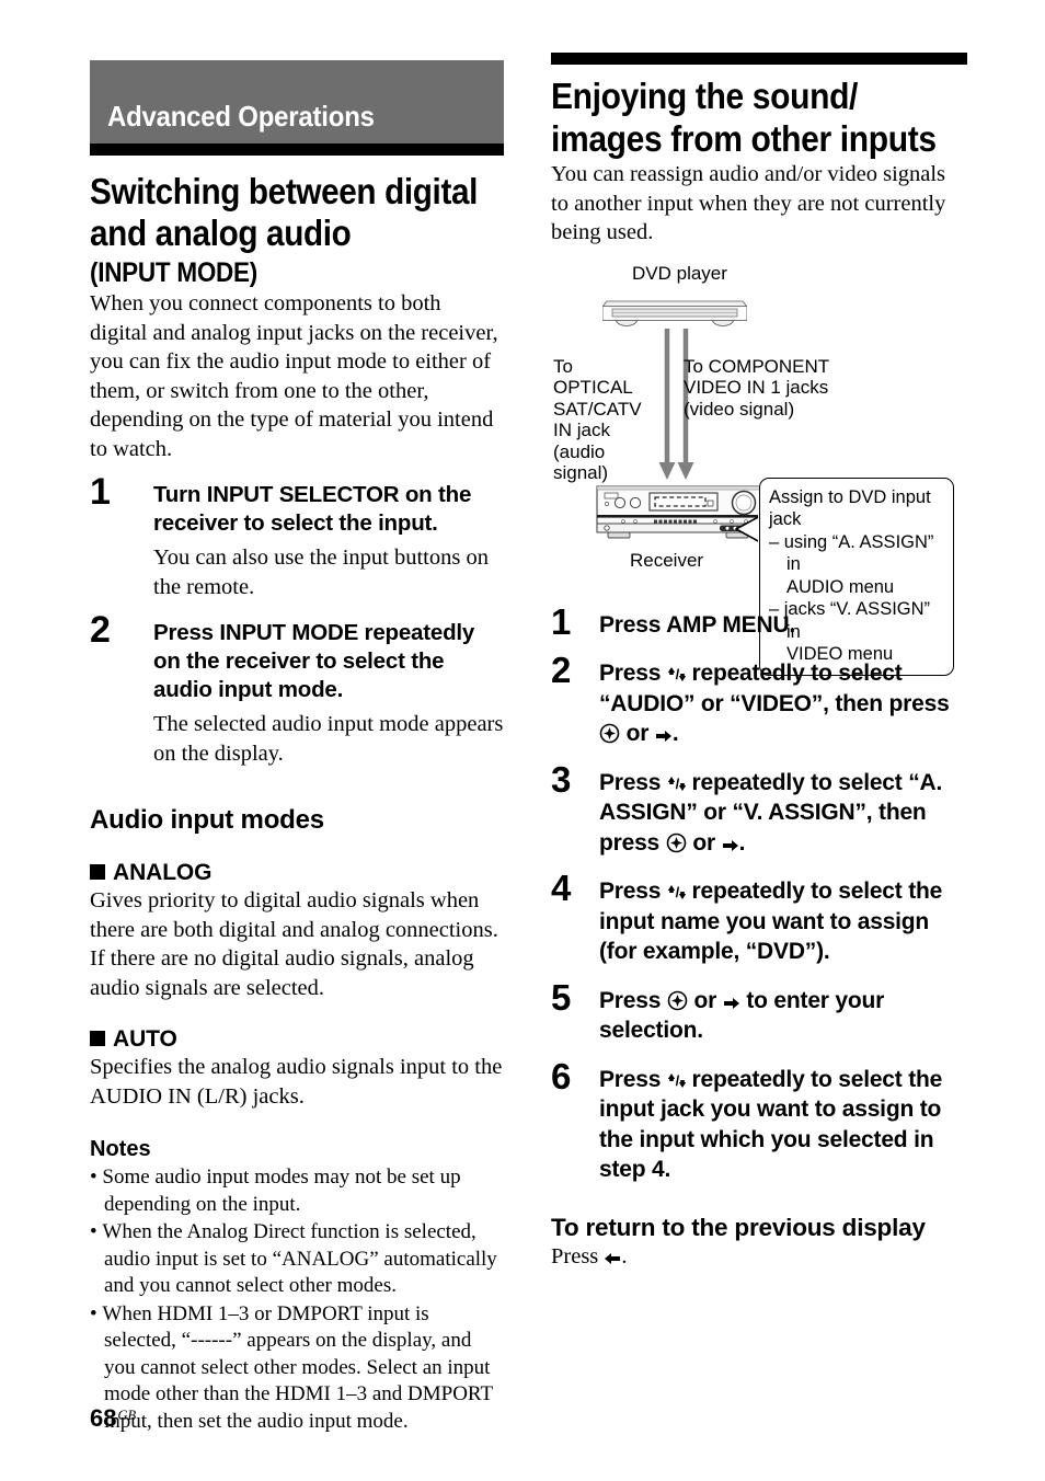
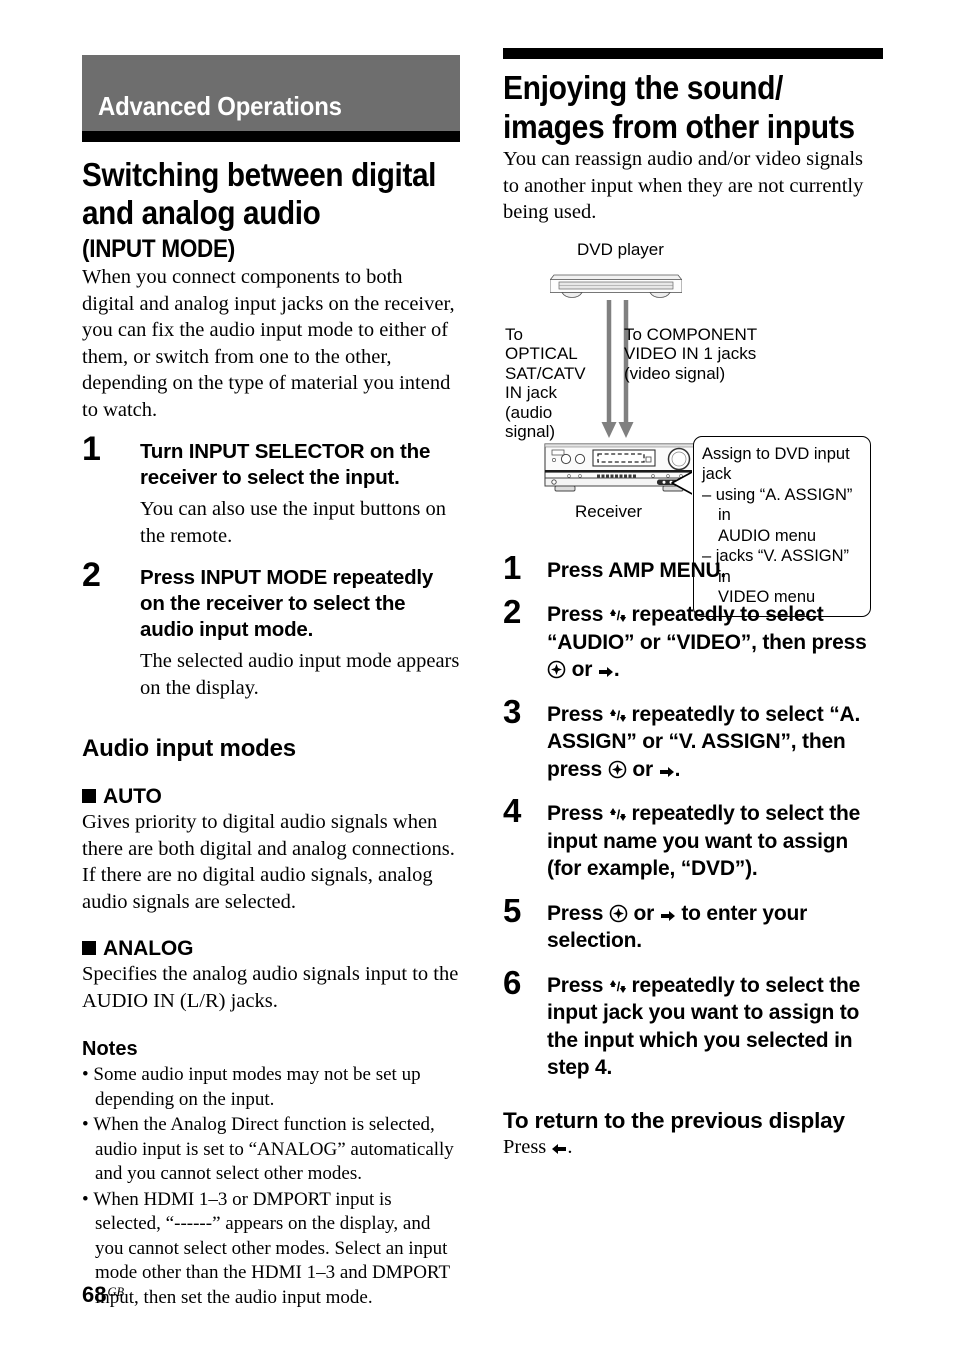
  Advanced Operations
  Switching between digital and analog audio
  (INPUT MODE)
  When you connect components to both digital and analog input jacks on the receiver, you can fix the audio input mode to either of them, or switch from one to the other, depending on the type of material you intend to watch.
  1
  Turn INPUT SELECTOR on the receiver to select the input.
  You can also use the input buttons on the remote.
  2
  Press INPUT MODE repeatedly on the receiver to select the audio input mode.
  The selected audio input mode appears on the display.
  Audio input modes
- ANALOG
+ AUTO
  Gives priority to digital audio signals when there are both digital and analog connections. If there are no digital audio signals, analog audio signals are selected.
- AUTO
+ ANALOG
  Specifies the analog audio signals input to the AUDIO IN (L/R) jacks.
  Notes
  Some audio input modes may not be set up depending on the input.
  When the Analog Direct function is selected, audio input is set to “ANALOG” automatically and you cannot select other modes.
  When HDMI 1–3 or DMPORT input is selected, “------” appears on the display, and you cannot select other modes. Select an input mode other than the HDMI 1–3 and DMPORT input, then set the audio input mode.
  Enjoying the sound/ images from other inputs
  You can reassign audio and/or video signals to another input when they are not currently being used.
  DVD player
  To OPTICAL SAT/CATV IN jack (audio signal)
  To COMPONENT VIDEO IN 1 jacks (video signal)
  Receiver
  Assign to DVD input jack
  – using “A. ASSIGN” in
  AUDIO menu
  – jacks “V. ASSIGN” in
  VIDEO menu
  1
  Press AMP MENU.
  2
  Press
  /
  repeatedly to select “AUDIO” or “VIDEO”, then press or .
  3
  Press
  /
  repeatedly to select “A. ASSIGN” or “V. ASSIGN”, then press or .
  4
  Press
  /
  repeatedly to select the input name you want to assign (for example, “DVD”).
  5
  Press or to enter your selection.
  6
  Press
  /
  repeatedly to select the input jack you want to assign to the input which you selected in step 4.
  To return to the previous display
  Press .
  68GB
